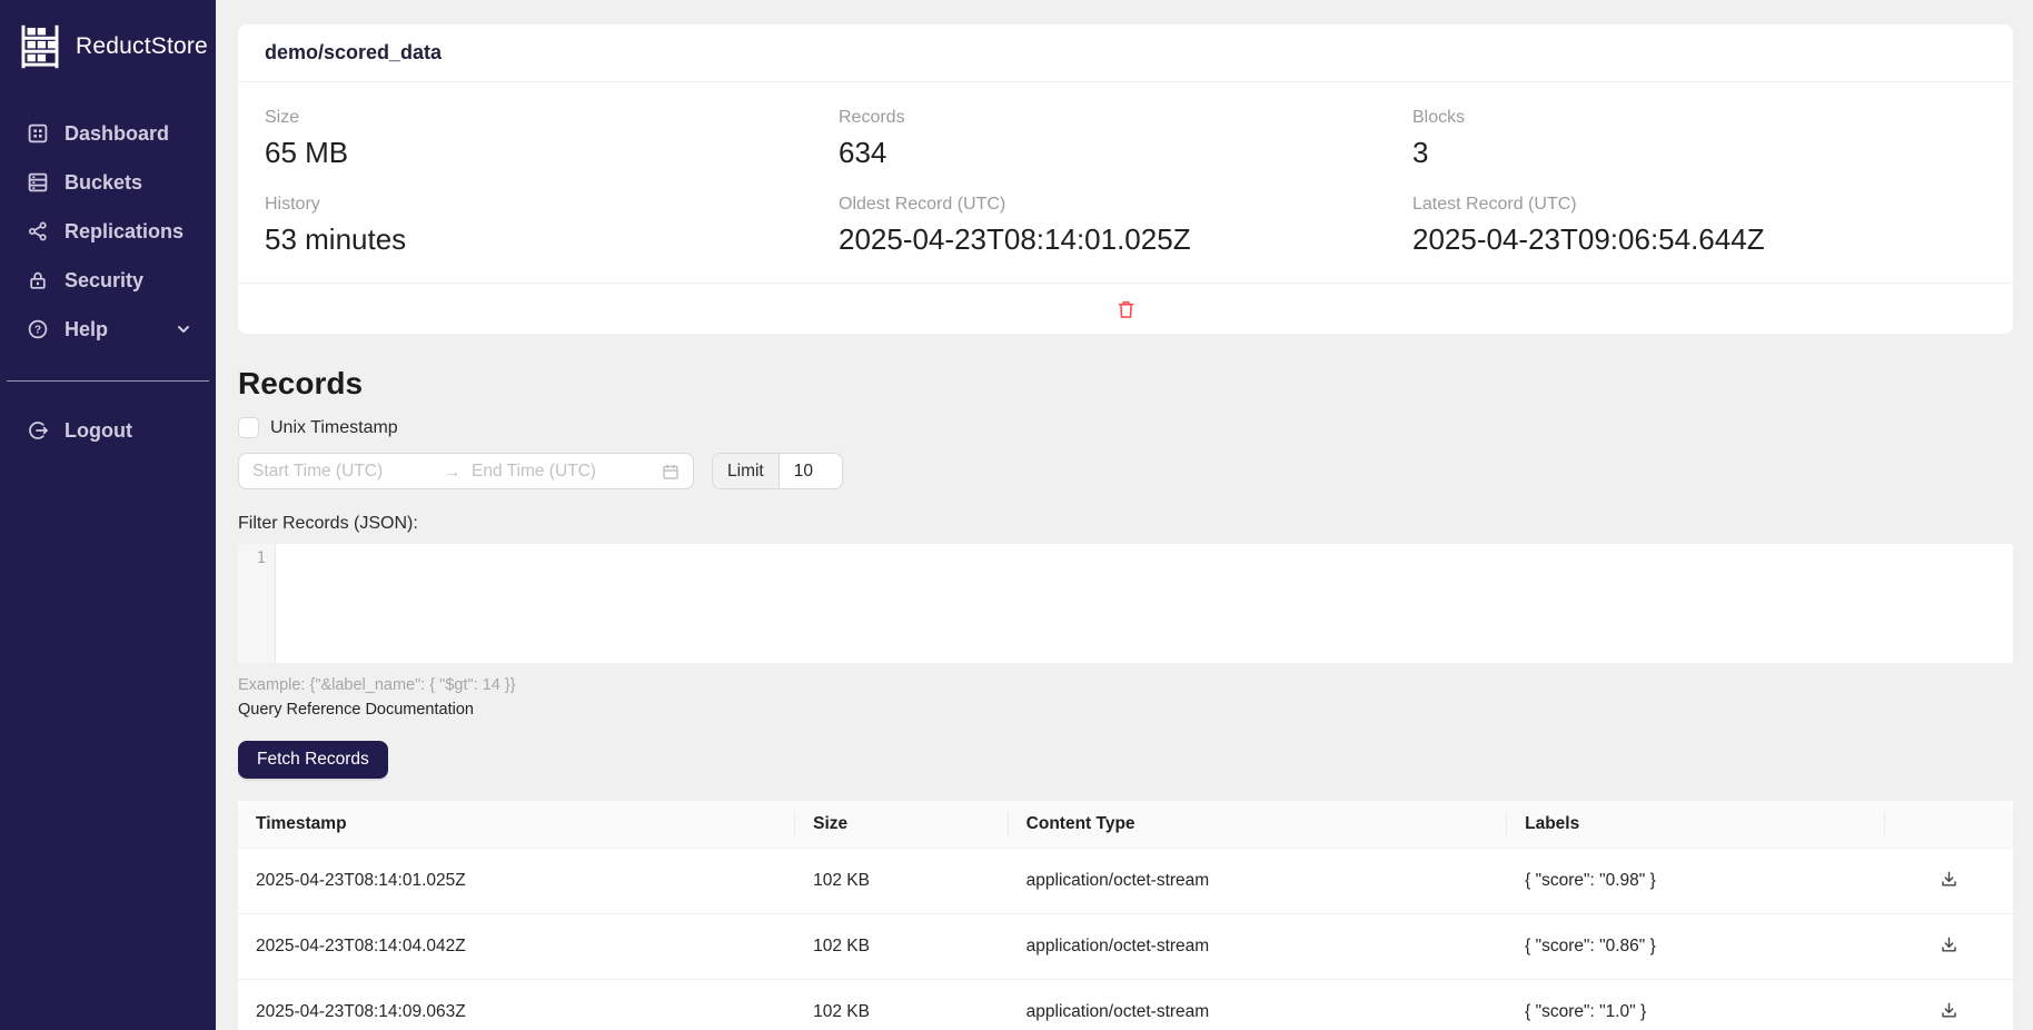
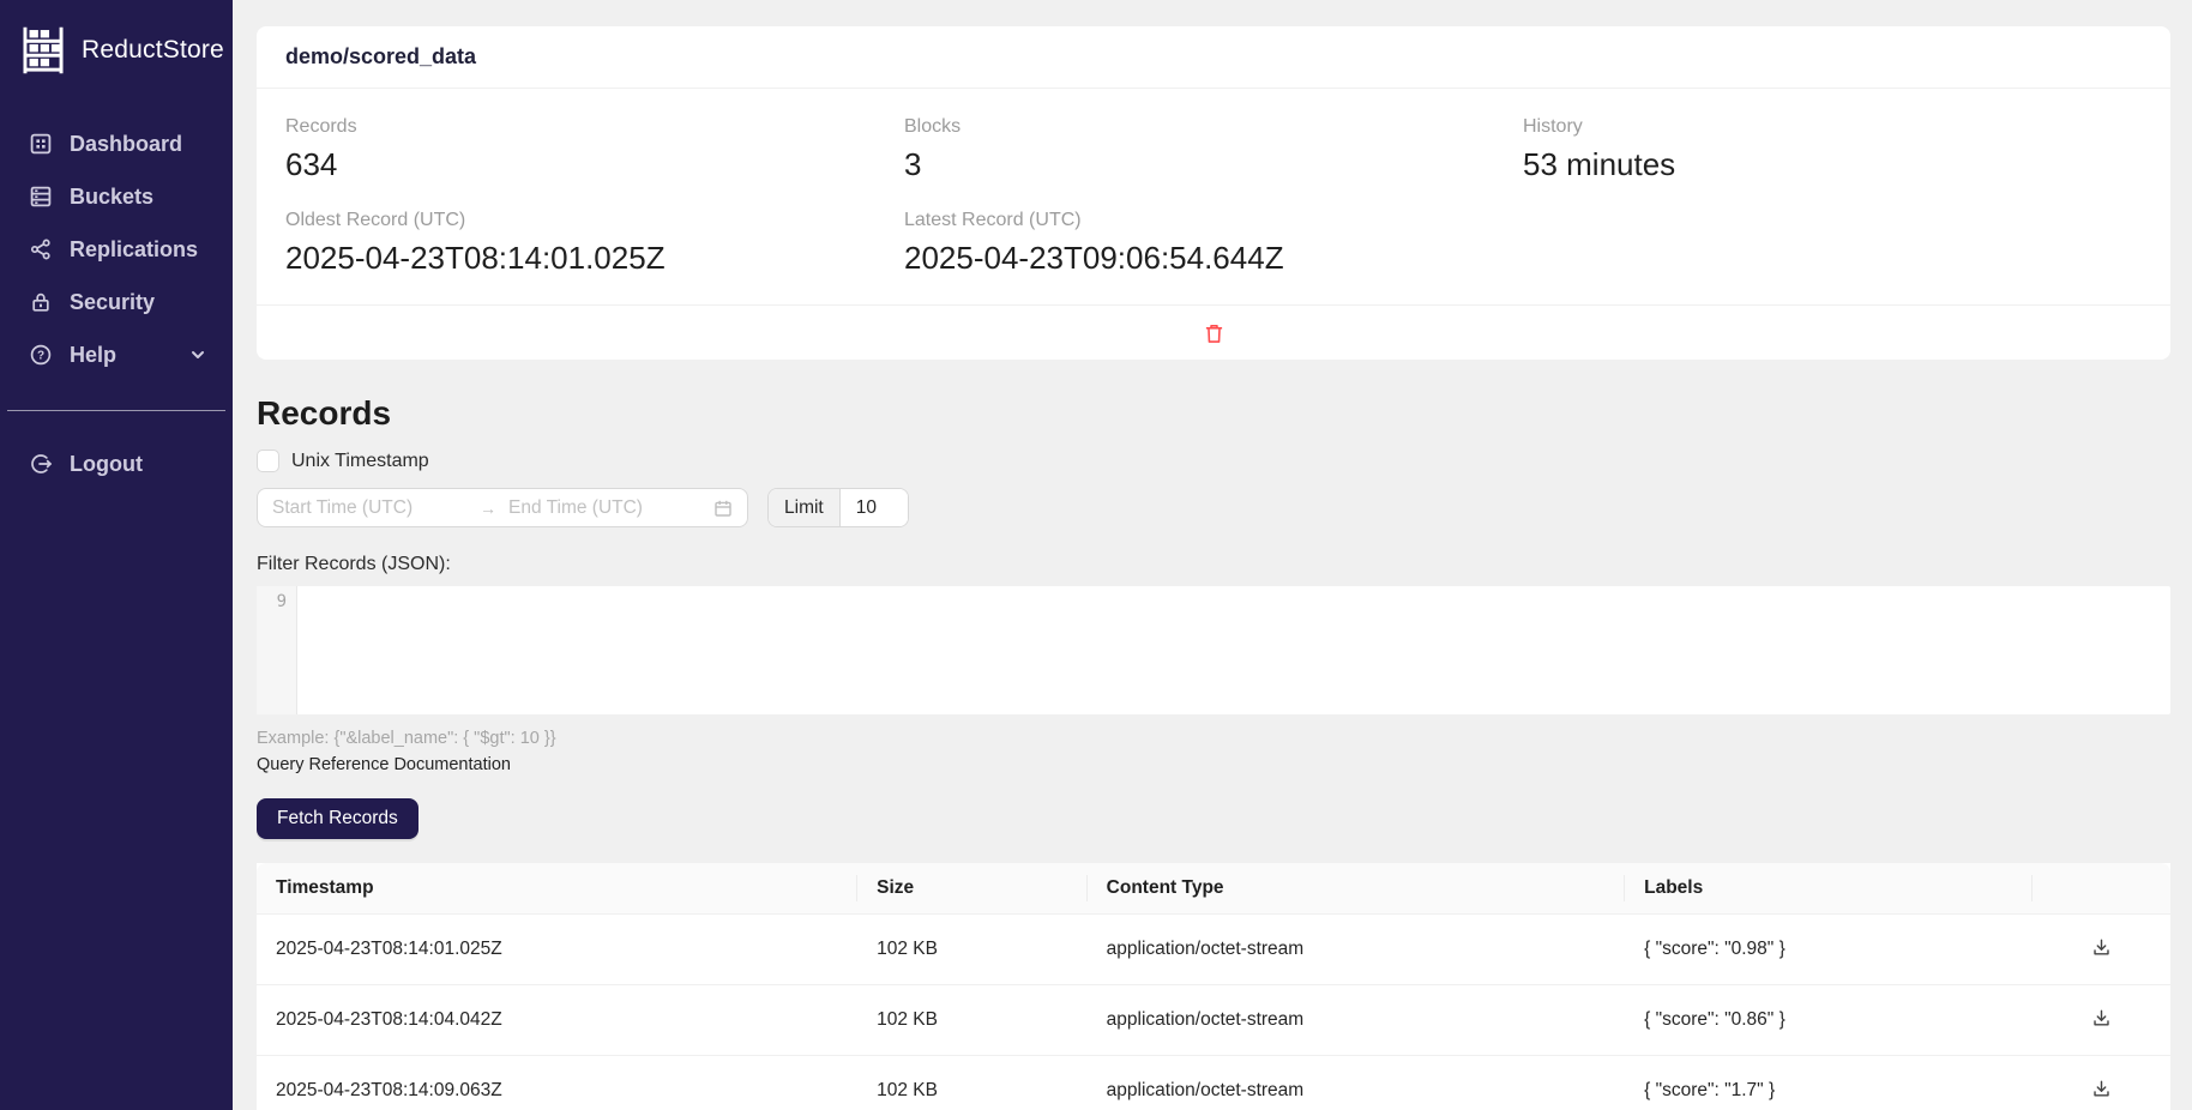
  ReductStore
  Dashboard
  Buckets
  Replications
  Security
  ?
  Help
  Logout
  demo/scored_data
- Size
- 65 MB
  Records
  634
  Blocks
  3
  History
  53 minutes
  Oldest Record (UTC)
  2025-04-23T08:14:01.025Z
  Latest Record (UTC)
  2025-04-23T09:06:54.644Z
  Records
  Unix Timestamp
  Start Time (UTC)
  →
  End Time (UTC)
  Limit
  10
  Filter Records (JSON):
- 1
+ 9
- Example: {"&label_name": { "$gt": 14 }}
+ Example: {"&label_name": { "$gt": 10 }}
  Query Reference Documentation
  Fetch Records
  Timestamp	Size	Content Type	Labels
  2025-04-23T08:14:01.025Z	102 KB	application/octet-stream	{ "score": "0.98" }
  2025-04-23T08:14:04.042Z	102 KB	application/octet-stream	{ "score": "0.86" }
- 2025-04-23T08:14:09.063Z	102 KB	application/octet-stream	{ "score": "1.0" }
+ 2025-04-23T08:14:09.063Z	102 KB	application/octet-stream	{ "score": "1.7" }
